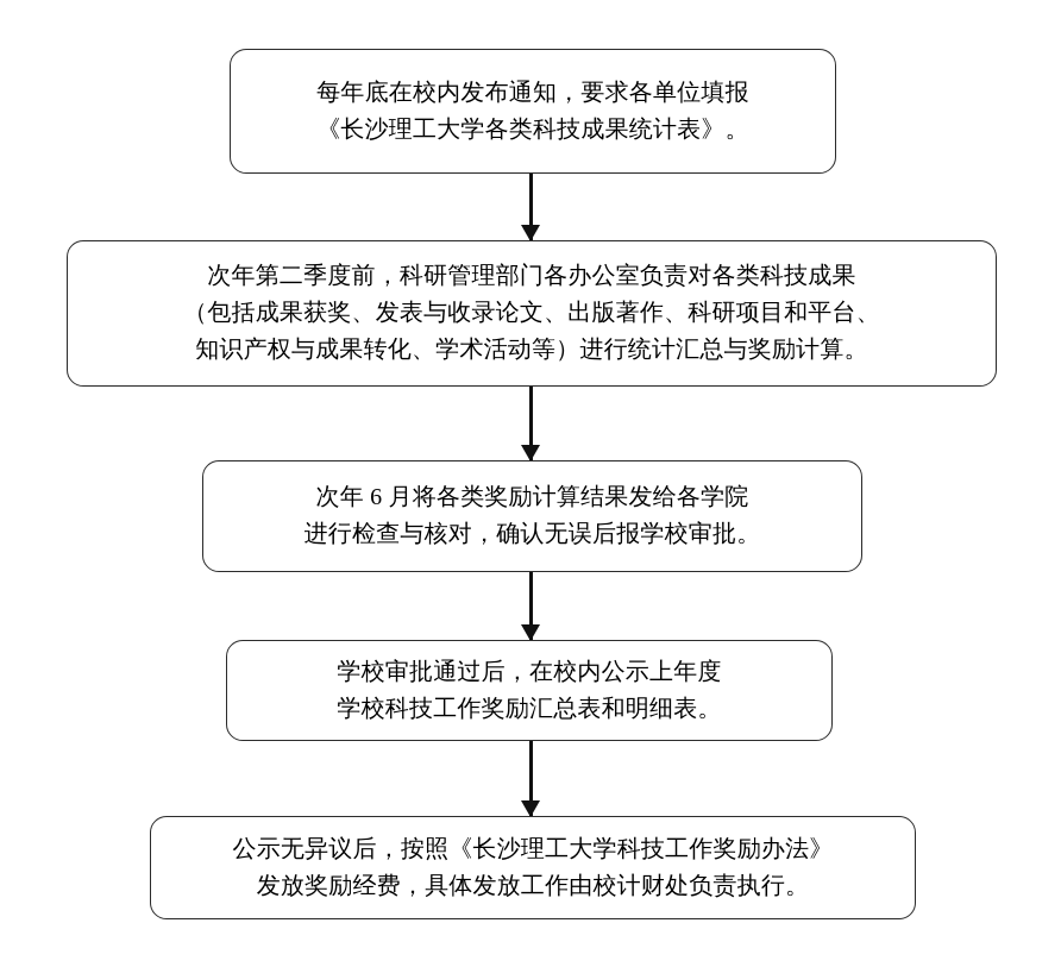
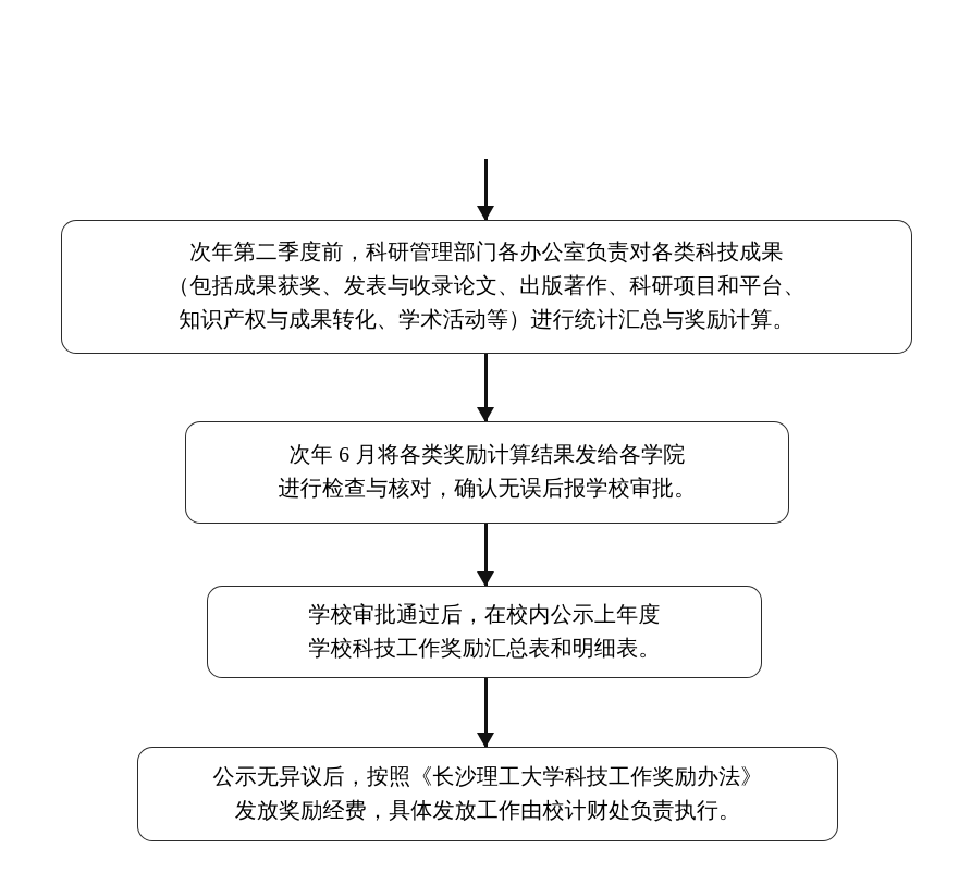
- 每年底在校内发布通知，要求各单位填报
- 《长沙理工大学各类科技成果统计表》。
  次年第二季度前，科研管理部门各办公室负责对各类科技成果
  （包括成果获奖、发表与收录论文、出版著作、科研项目和平台、
  知识产权与成果转化、学术活动等）进行统计汇总与奖励计算。
  次年 6 月将各类奖励计算结果发给各学院
  进行检查与核对，确认无误后报学校审批。
  学校审批通过后，在校内公示上年度
  学校科技工作奖励汇总表和明细表。
  公示无异议后，按照《长沙理工大学科技工作奖励办法》
  发放奖励经费，具体发放工作由校计财处负责执行。
